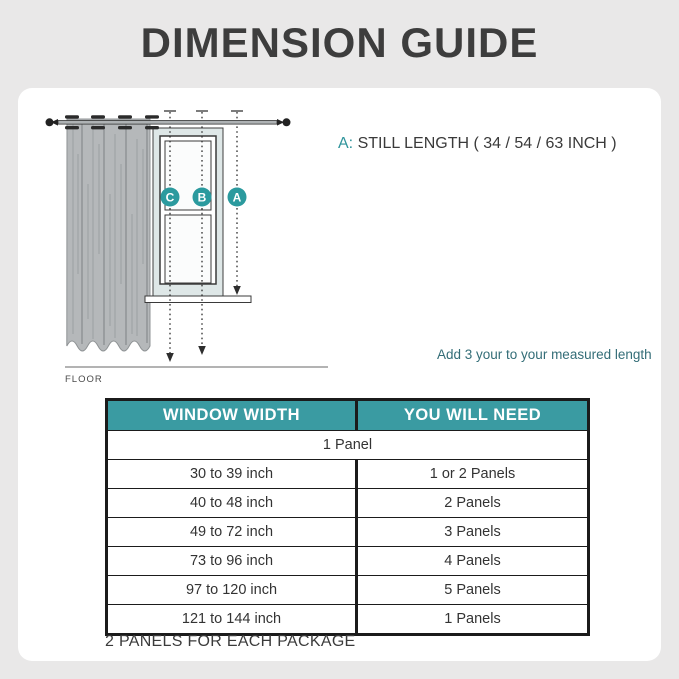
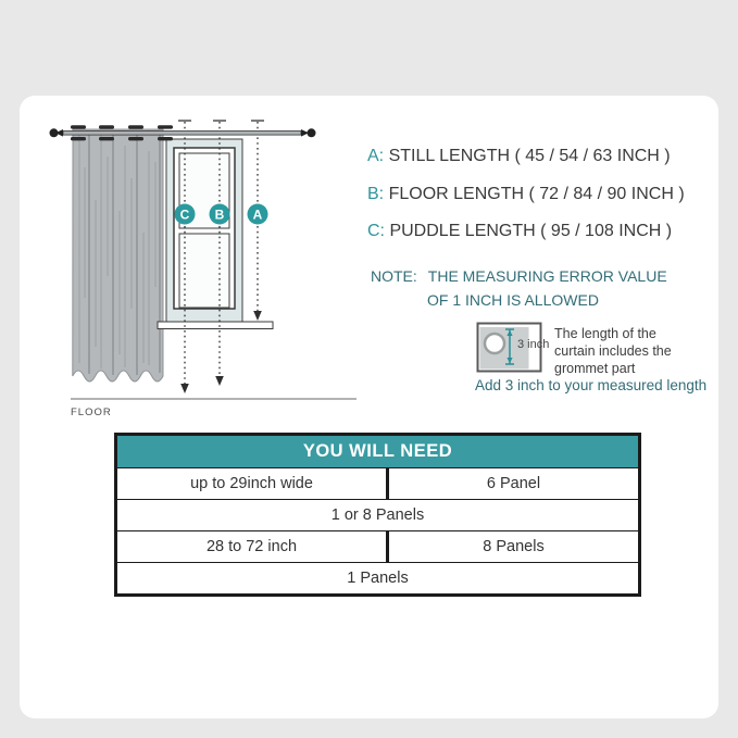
- DIMENSION GUIDE
  C
  B
  A
  FLOOR
- A: STILL LENGTH ( 34 / 54 / 63 INCH )
+ A: STILL LENGTH ( 45 / 54 / 63 INCH )
+ B: FLOOR LENGTH ( 72 / 84 / 90 INCH )
+ C: PUDDLE LENGTH ( 95 / 108 INCH )
+ NOTE: THE MEASURING ERROR VALUE
+ OF 1 INCH IS ALLOWED
+ 3 inch
+ The length of the curtain includes the grommet part
- Add 3 your to your measured length
+ Add 3 inch to your measured length
- WINDOW WIDTH
  YOU WILL NEED
+ up to 29inch wide
- 1 Panel
+ 6 Panel
- 30 to 39 inch
- 1 or 2 Panels
+ 1 or 8 Panels
- 40 to 48 inch
- 2 Panels
- 49 to 72 inch
+ 28 to 72 inch
- 3 Panels
+ 8 Panels
- 73 to 96 inch
- 4 Panels
- 97 to 120 inch
- 5 Panels
- 121 to 144 inch
  1 Panels
- 2 PANELS FOR EACH PACKAGE
